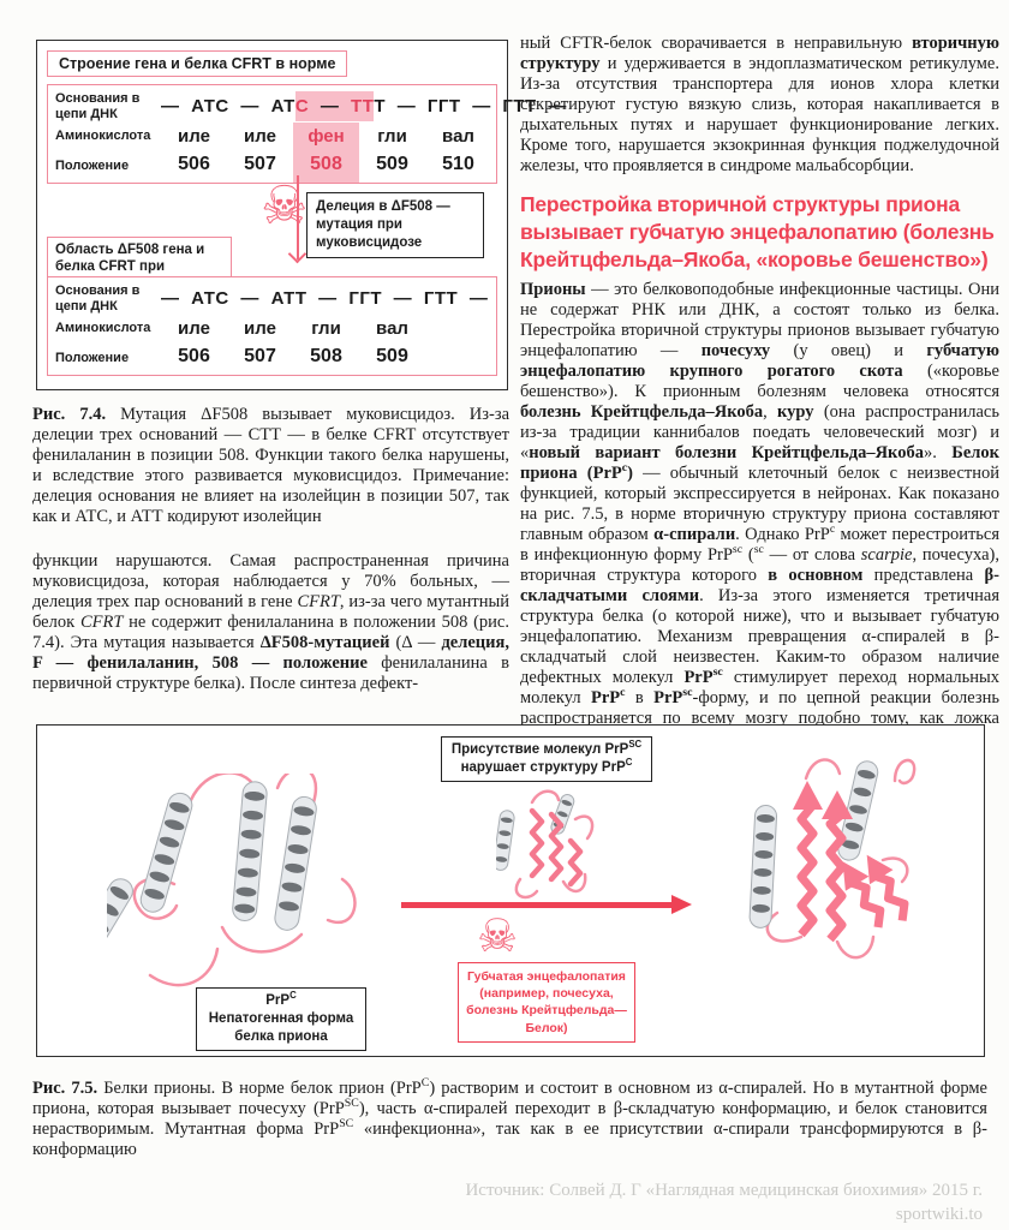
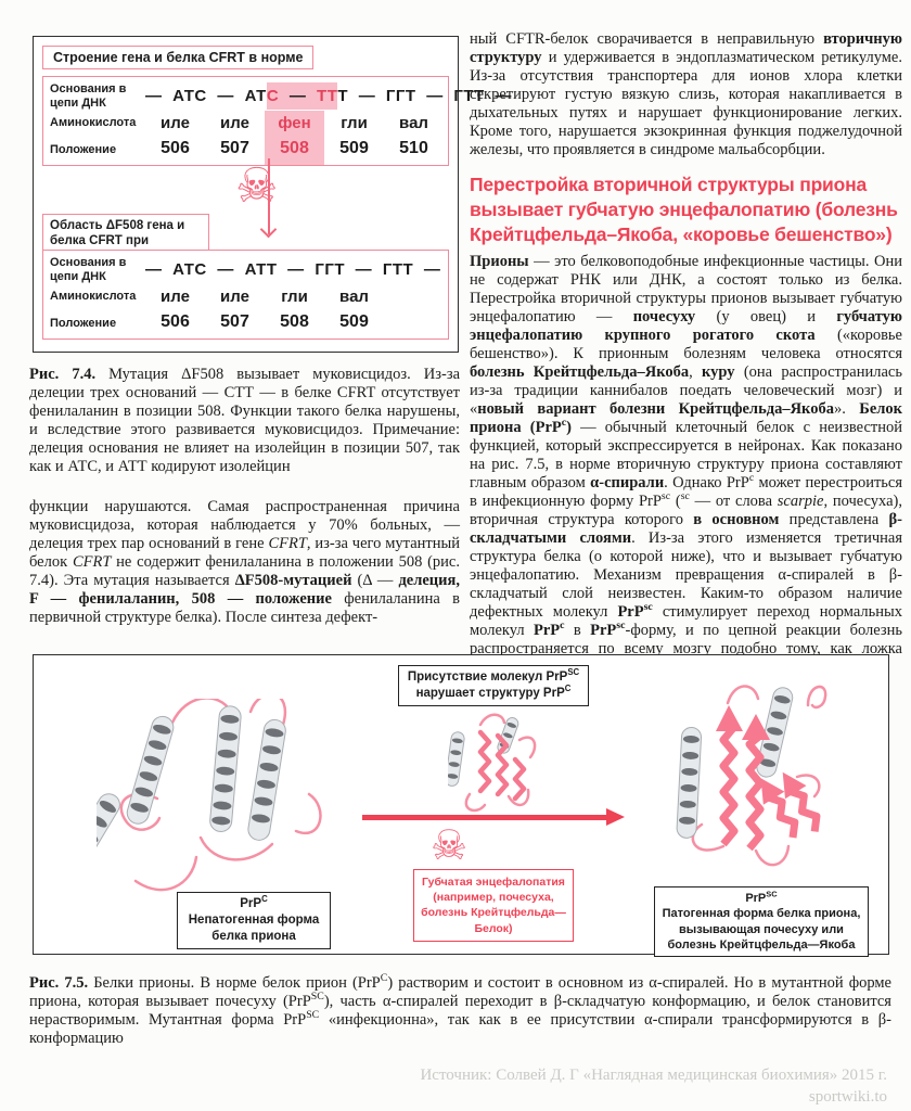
  Строение гена и белка CFRT в норме
  Основания в цепи ДНК
  — АТС — АТС — ТТТ — ГГТ — ГТТ —
  Аминокислота
  иле
  иле
  фен
  гли
  вал
  Положение
  506
  507
  508
  509
  510
  ☠
- Делеция в ΔF508 — мутация при муковисцидозе
  Основания в цепи ДНК
  — АТС — АТТ — ГГТ — ГТТ —
  Аминокислота
  иле
  иле
  гли
  вал
  Положение
  506
  507
  508
  509
  Рис. 7.4. Мутация ΔF508 вызывает муковисцидоз. Из-за делеции трех оснований — СТТ — в белке CFRT отсутствует фенилаланин в позиции 508. Функции такого белка нарушены, и вследствие этого развивается муковисцидоз. Примечание: делеция основания не влияет на изолейцин в позиции 507, так как и АТС, и АТТ кодируют изолейцин
  функции нарушаются. Самая распространенная причина муковисцидоза, которая наблюдается у 70% больных, — делеция трех пар оснований в гене CFRT, из-за чего мутантный белок CFRT не содержит фенилаланина в положении 508 (рис. 7.4). Эта мутация называется ΔF508-мутацией (Δ — делеция, F — фенилаланин, 508 — положение фенилаланина в первичной структуре белка). После синтеза дефект-
  ный CFTR-белок сворачивается в неправильную вторичную структуру и удерживается в эндоплазматическом ретикулуме. Из-за отсутствия транспортера для ионов хлора клетки секретируют густую вязкую слизь, которая накапливается в дыхательных путях и нарушает функционирование легких. Кроме того, нарушается экзокринная функция поджелудочной железы, что проявляется в синдроме мальабсорбции.
  Перестройка вторичной структуры приона вызывает губчатую энцефалопатию (болезнь Крейтцфельда–Якоба, «коровье бешенство»)
  Прионы — это белковоподобные инфекционные частицы. Они не содержат РНК или ДНК, а состоят только из белка. Перестройка вторичной структуры прионов вызывает губчатую энцефалопатию — почесуху (у овец) и губчатую энцефалопатию крупного рогатого скота («коровье бешенство»). К прионным болезням человека относятся болезнь Крейтцфельда–Якоба, куру (она распространилась из-за традиции каннибалов поедать человеческий мозг) и «новый вариант болезни Крейтцфельда–Якоба». Белок приона (PrPc) — обычный клеточный белок с неизвестной функцией, который экспрессируется в нейронах. Как показано на рис. 7.5, в норме вторичную структуру приона составляют главным образом α-спирали. Однако PrPc может перестроиться в инфекционную форму PrPsc (sc — от слова scarpie, почесуха), вторичная структура которого в основном представлена β-складчатыми слоями. Из-за этого изменяется третичная структура белка (о которой ниже), что и вызывает губчатую энцефалопатию. Механизм превращения α-спиралей в β-складчатый слой неизвестен. Каким-то образом наличие дефектных молекул PrPsc стимулирует переход нормальных молекул PrPc в PrPsc-форму, и по цепной реакции болезнь распространяется по всему мозгу подобно тому, как ложка
  Присутствие молекул PrPSC нарушает структуру PrPC
  ☠
  Губчатая энцефалопатия (например, почесуха, болезнь Крейтцфельда—Белок)
  PrPC
  Непатогенная форма белка приона
+ PrPSC
+ Патогенная форма белка приона, вызывающая почесуху или болезнь Крейтцфельда—Якоба
  Рис. 7.5. Белки прионы. В норме белок прион (PrPC) растворим и состоит в основном из α-спиралей. Но в мутантной форме приона, которая вызывает почесуху (PrPSC), часть α-спиралей переходит в β-складчатую конформацию, и белок становится нерастворимым. Мутантная форма PrPSC «инфекционна», так как в ее присутствии α-спирали трансформируются в β-конформацию
  Источник: Солвей Д. Г «Наглядная медицинская биохимия» 2015 г.
  sportwiki.to
